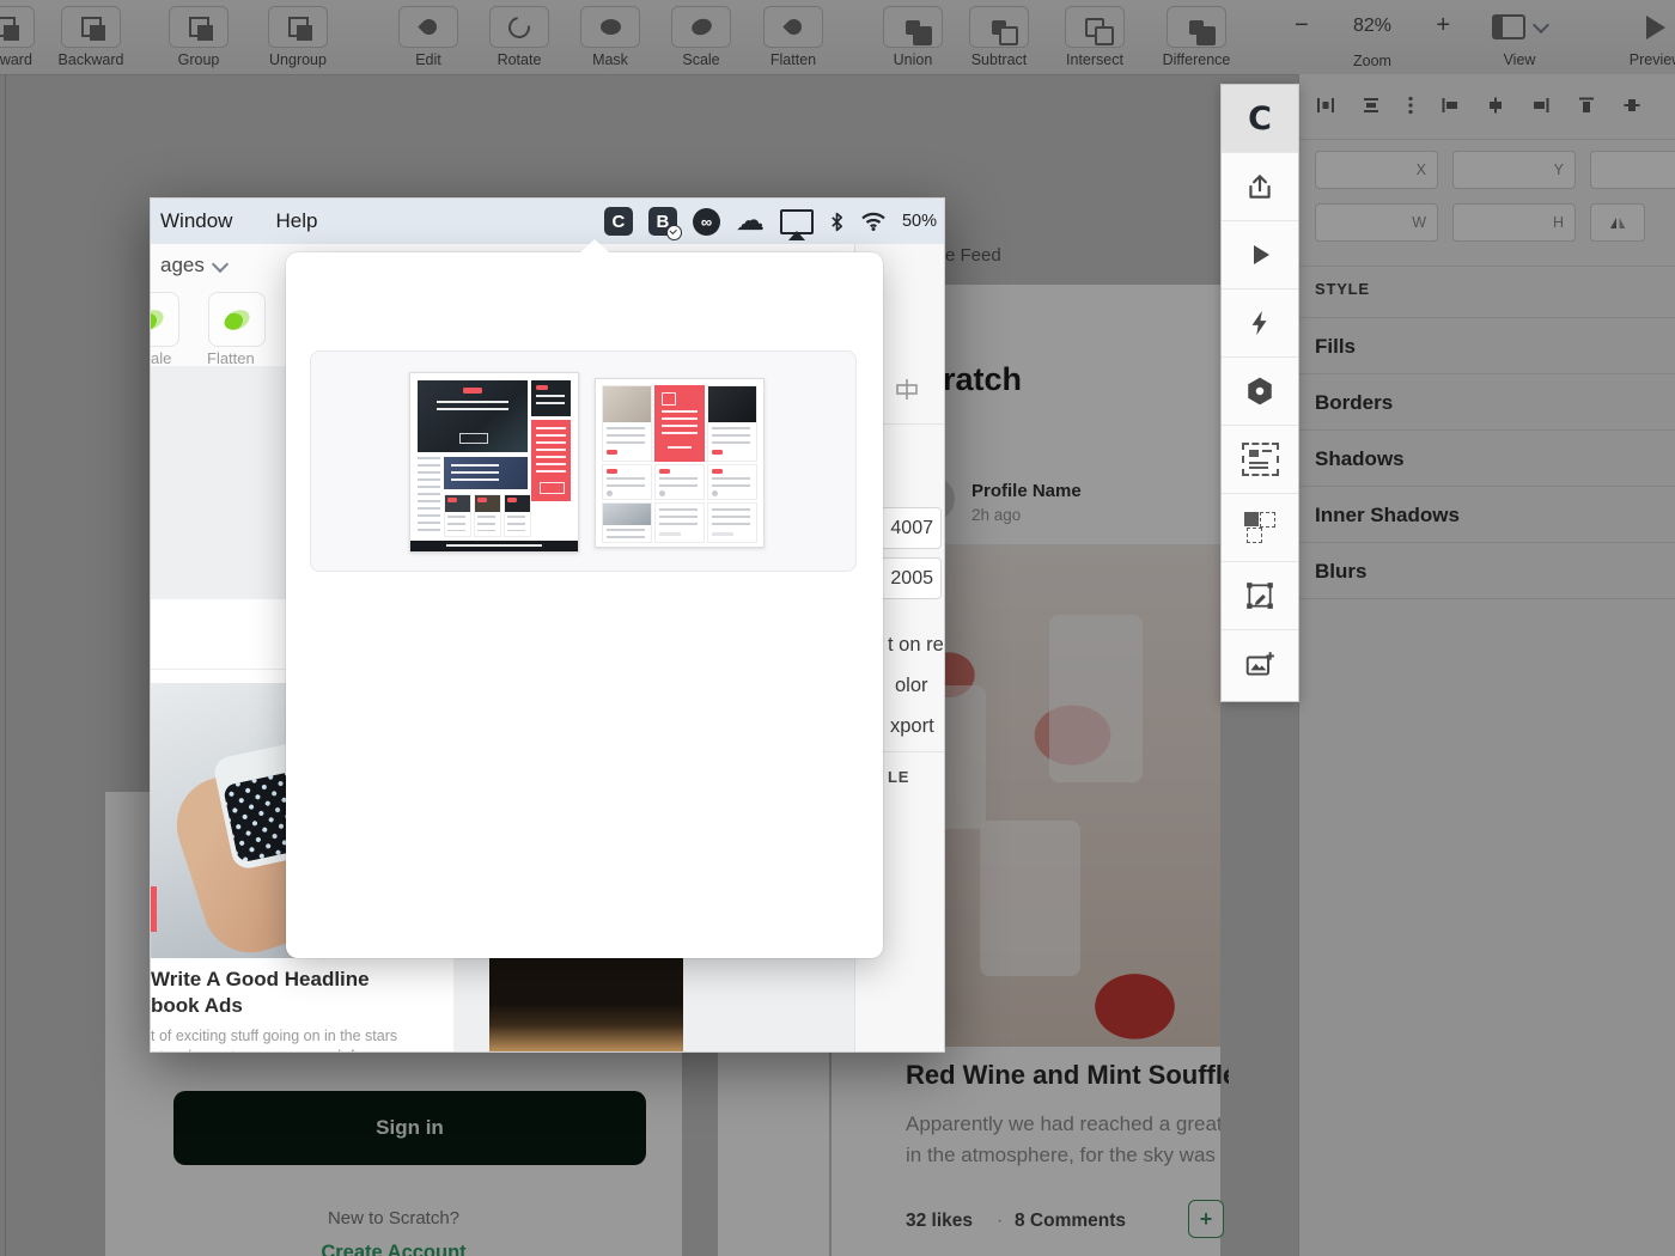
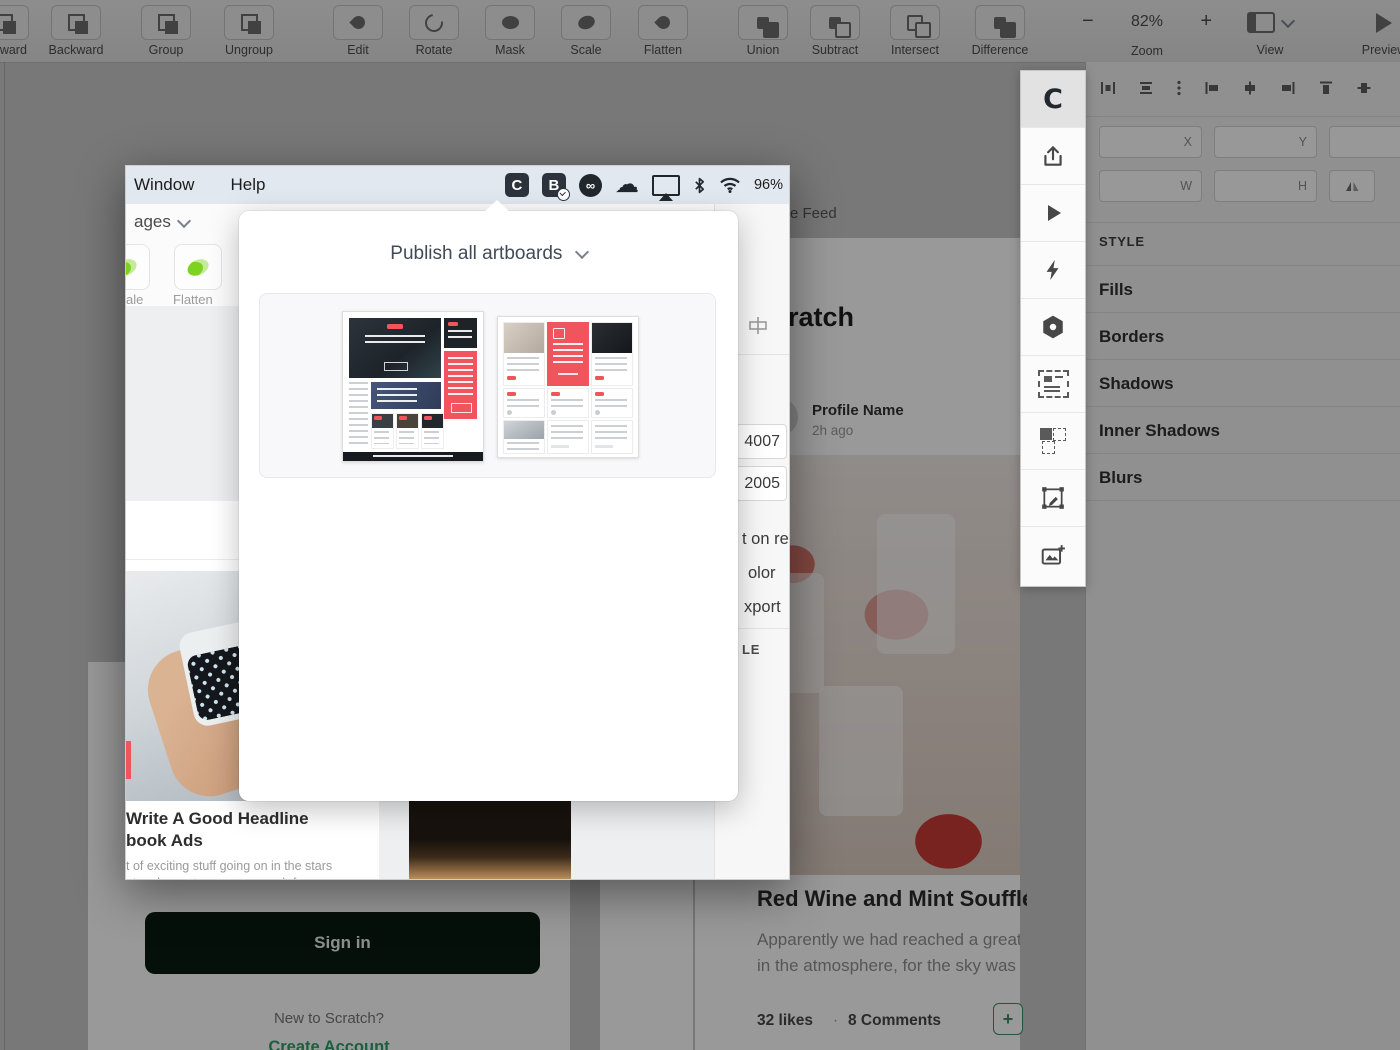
  Backward
  Group
  Ungroup
  Edit
  Rotate
  Mask
  Scale
  Flatten
  Union
  Subtract
  Intersect
  Difference
  −
  82%
  +
  Zoom
  View
  Previe
  Sign in
  New to Scratch?
  Create Account
  e Feed
  ratch
  Profile Name
  2h ago
  Red Wine and Mint Souffl
  Apparently we had reached a great
  in the atmosphere, for the sky was
  32 likes
  ·
  8 Comments
  +
  X
  Y
  W
  H
  STYLE
  Fills
  Borders
  Shadows
  Inner Shadows
  Blurs
  C
  Window
  Help
  C
  B
  ∞
  ☁
- 50%
+ 96%
  ages
  ale
  Flatten
  Write A Good Headline
  book Ads
  t of exciting stuff going on in the stars
  4007
  2005
  t on re
  olor
  xport
  LE
+ Publish all artboards
